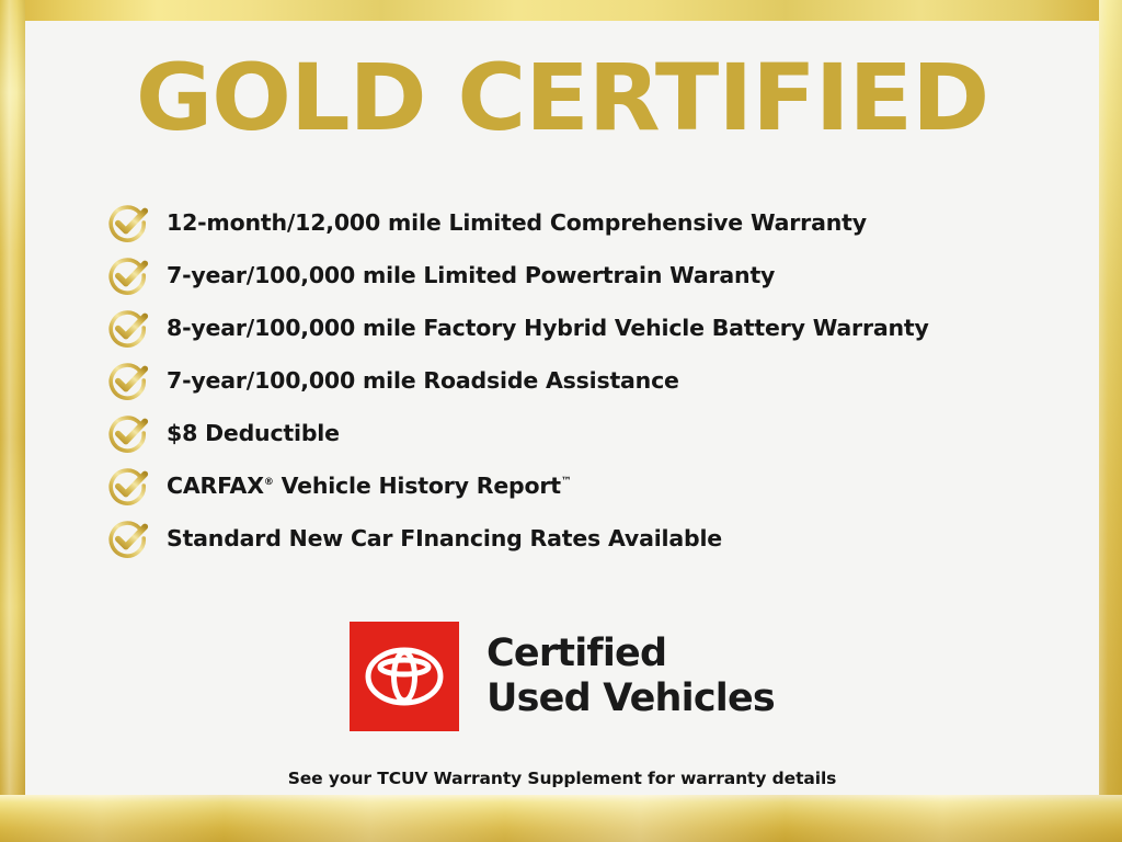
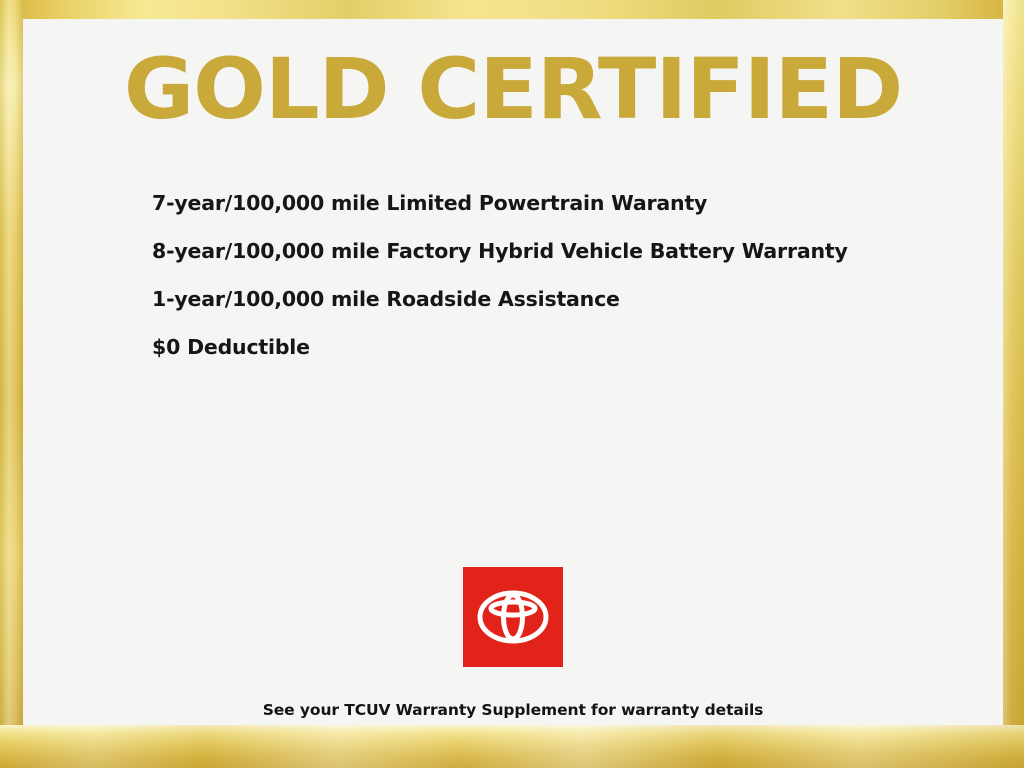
  GOLD CERTIFIED
- 12-month/12,000 mile Limited Comprehensive Warranty
  7-year/100,000 mile Limited Powertrain Waranty
  8-year/100,000 mile Factory Hybrid Vehicle Battery Warranty
- 7-year/100,000 mile Roadside Assistance
+ 1-year/100,000 mile Roadside Assistance
- $8 Deductible
+ $0 Deductible
- CARFAX® Vehicle History Report™
- Standard New Car FInancing Rates Available
- Certified
- Used Vehicles
  See your TCUV Warranty Supplement for warranty details
